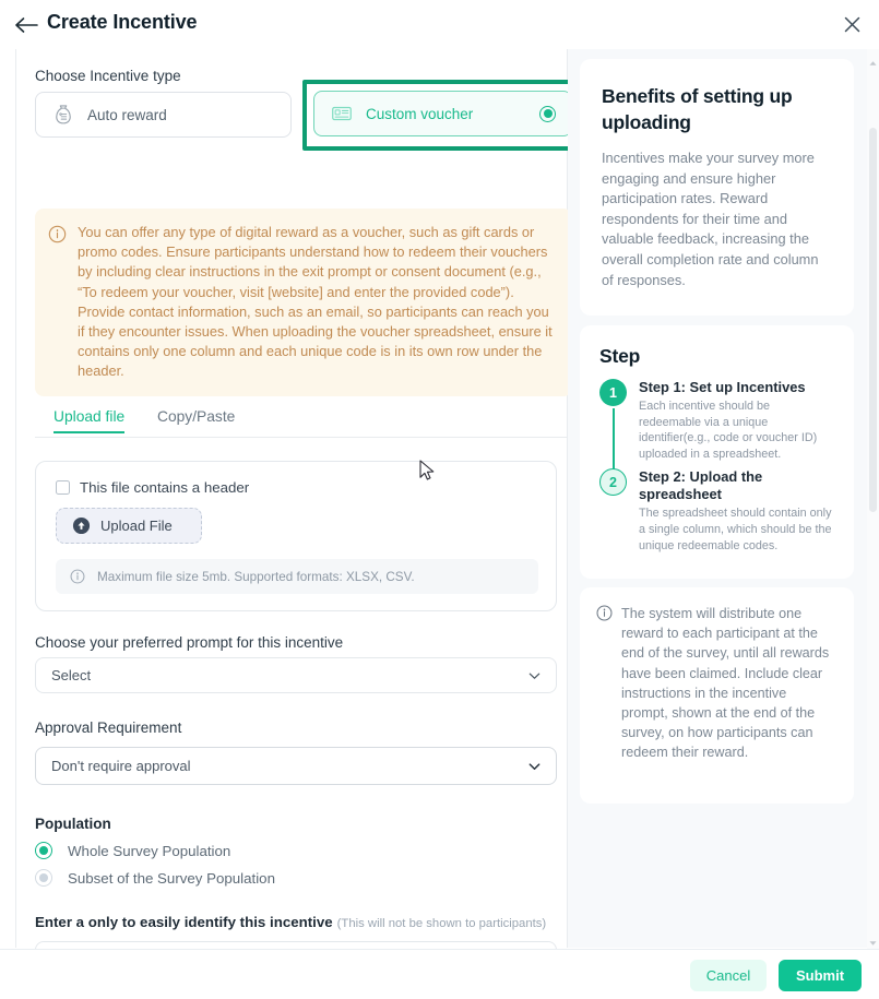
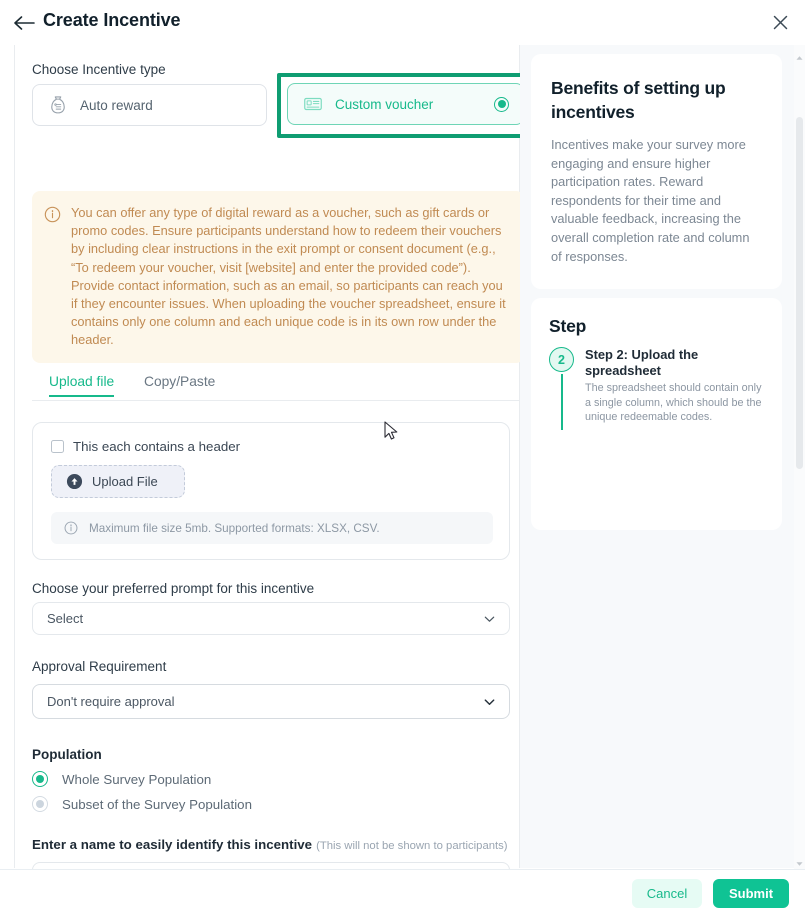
  Create Incentive
  Choose Incentive type
  Auto reward
  Custom voucher
  You can offer any type of digital reward as a voucher, such as gift cards or promo codes. Ensure participants understand how to redeem their vouchers by including clear instructions in the exit prompt or consent document (e.g., “To redeem your voucher, visit [website] and enter the provided code”). Provide contact information, such as an email, so participants can reach you if they encounter issues. When uploading the voucher spreadsheet, ensure it contains only one column and each unique code is in its own row under the header.
  Upload file
  Copy/Paste
- This file contains a header
+ This each contains a header
  Upload File
  Maximum file size 5mb. Supported formats: XLSX, CSV.
  Choose your preferred prompt for this incentive
  Select
  Approval Requirement
  Don't require approval
  Population
  Whole Survey Population
  Subset of the Survey Population
- Enter a only to easily identify this incentive (This will not be shown to participants)
+ Enter a name to easily identify this incentive (This will not be shown to participants)
- Benefits of setting up uploading
+ Benefits of setting up incentives
  Incentives make your survey more engaging and ensure higher participation rates. Reward respondents for their time and valuable feedback, increasing the overall completion rate and column of responses.
  Step
- 1
- Step 1: Set up Incentives
- Each incentive should be redeemable via a unique identifier(e.g., code or voucher ID) uploaded in a spreadsheet.
  2
  Step 2: Upload the spreadsheet
  The spreadsheet should contain only a single column, which should be the unique redeemable codes.
- The system will distribute one reward to each participant at the end of the survey, until all rewards have been claimed. Include clear instructions in the incentive prompt, shown at the end of the survey, on how participants can redeem their reward.
  Cancel
  Submit
